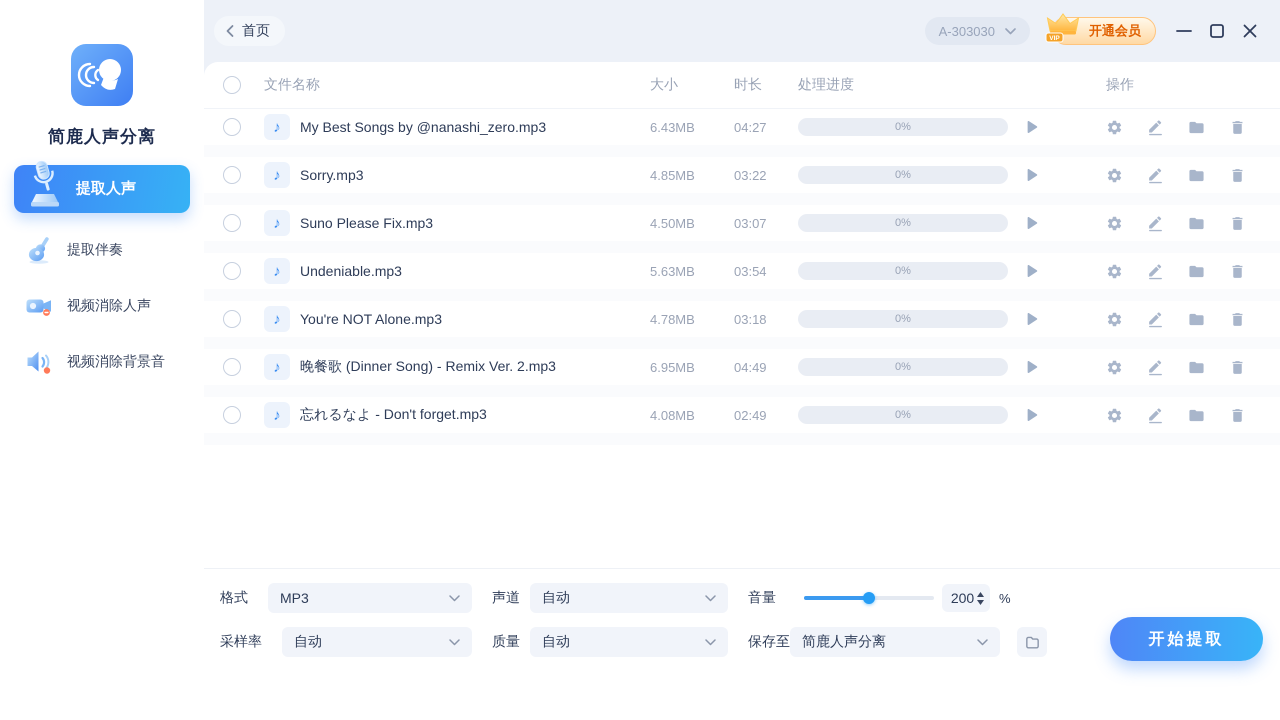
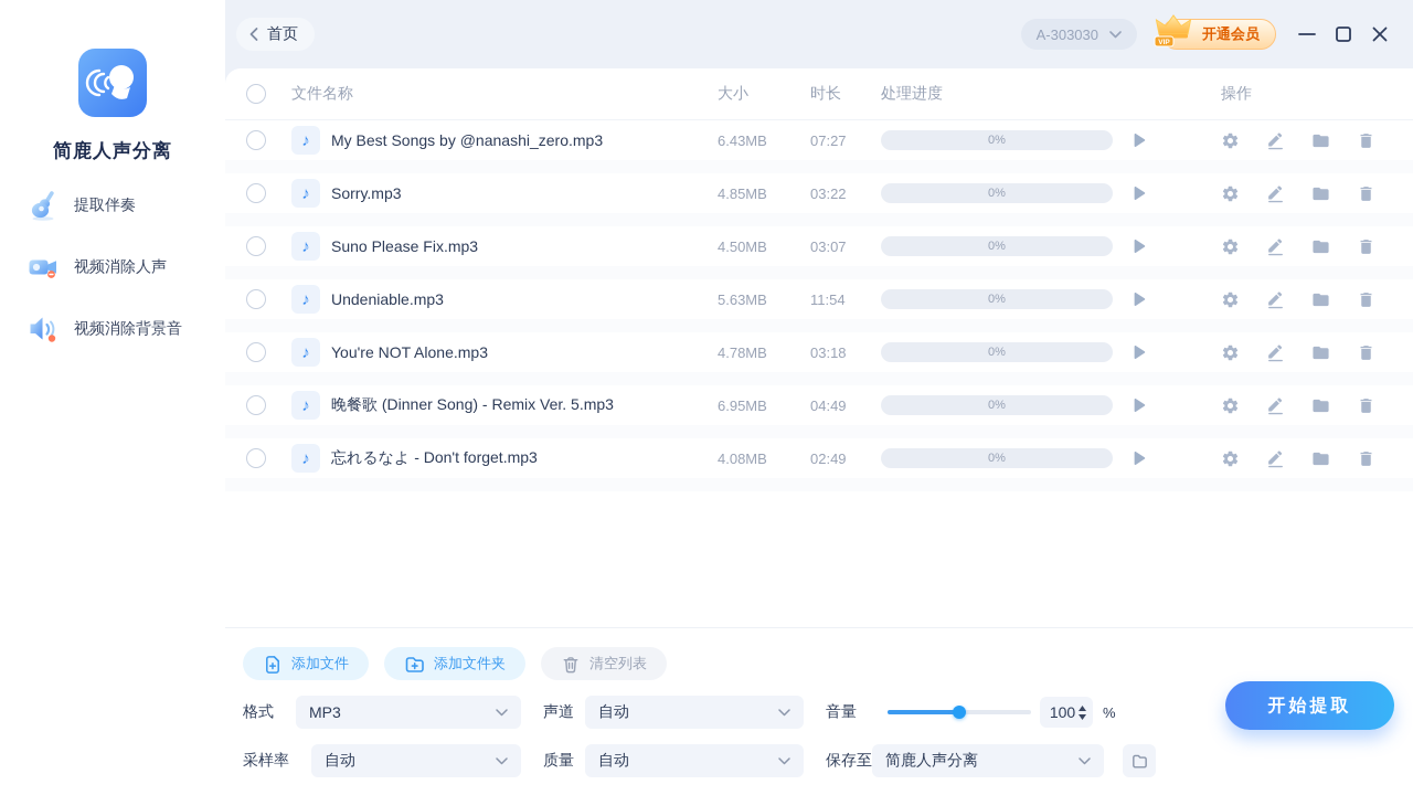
  简鹿人声分离
- 提取人声
  提取伴奏
  视频消除人声
  视频消除背景音
  首页
  A-303030
  开通会员
  文件名称
  大小
  时长
  处理进度
  操作
  ♪
  My Best Songs by @nanashi_zero.mp3
  6.43MB
- 04:27
+ 07:27
  0%
  ♪
  Sorry.mp3
  4.85MB
  03:22
  0%
  ♪
  Suno Please Fix.mp3
  4.50MB
  03:07
  0%
  ♪
  Undeniable.mp3
  5.63MB
- 03:54
+ 11:54
  0%
  ♪
  You're NOT Alone.mp3
  4.78MB
  03:18
  0%
  ♪
- 晚餐歌 (Dinner Song) - Remix Ver. 2.mp3
+ 晚餐歌 (Dinner Song) - Remix Ver. 5.mp3
  6.95MB
  04:49
  0%
  ♪
  忘れるなよ - Don't forget.mp3
  4.08MB
  02:49
  0%
+ 添加文件
+ 添加文件夹
+ 清空列表
  格式
  MP3
  声道
  自动
  音量
- 200
+ 100
  %
  采样率
  自动
  质量
  自动
  保存至
  简鹿人声分离
  开始提取
